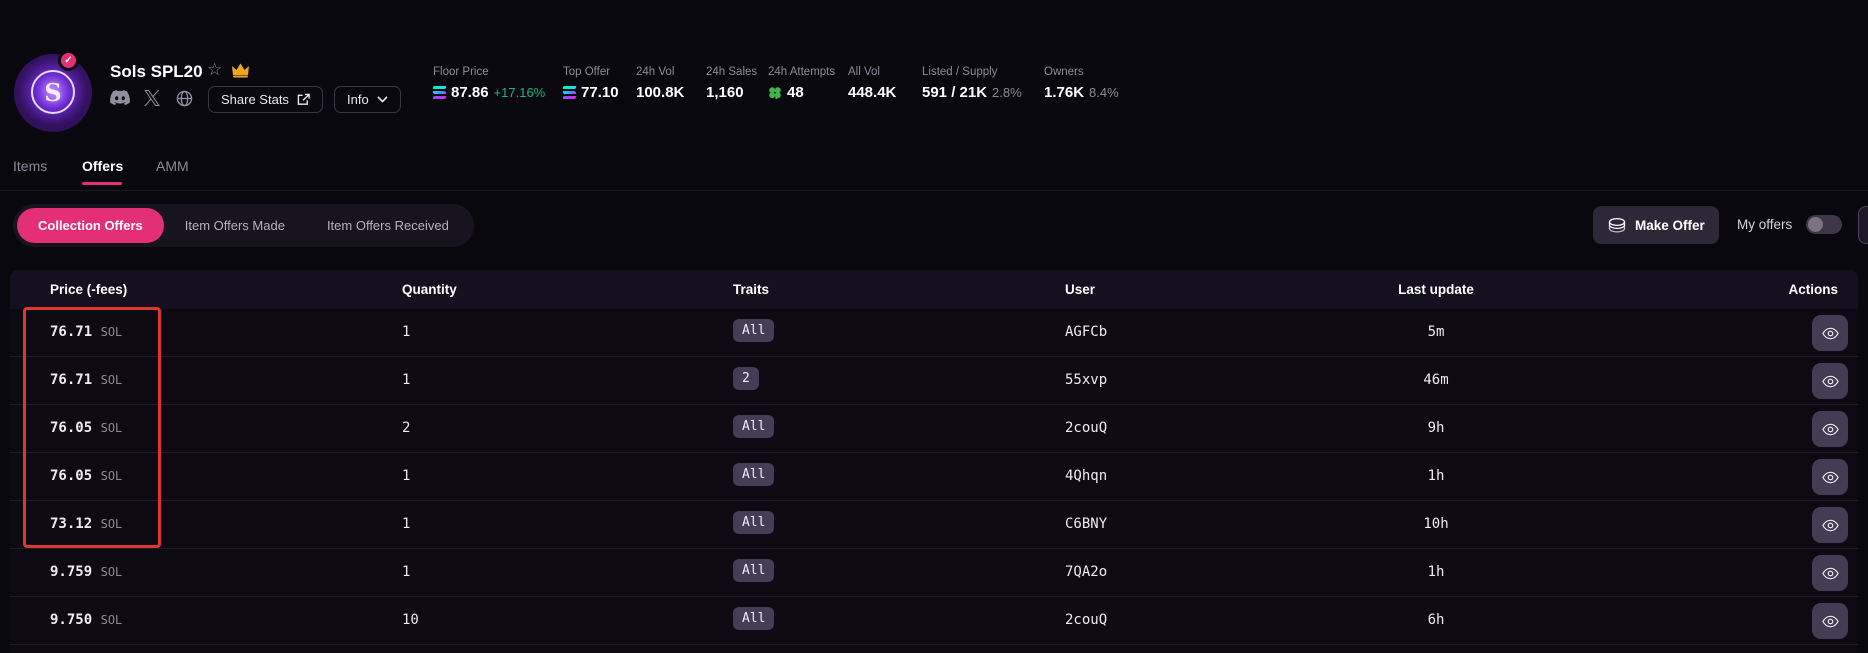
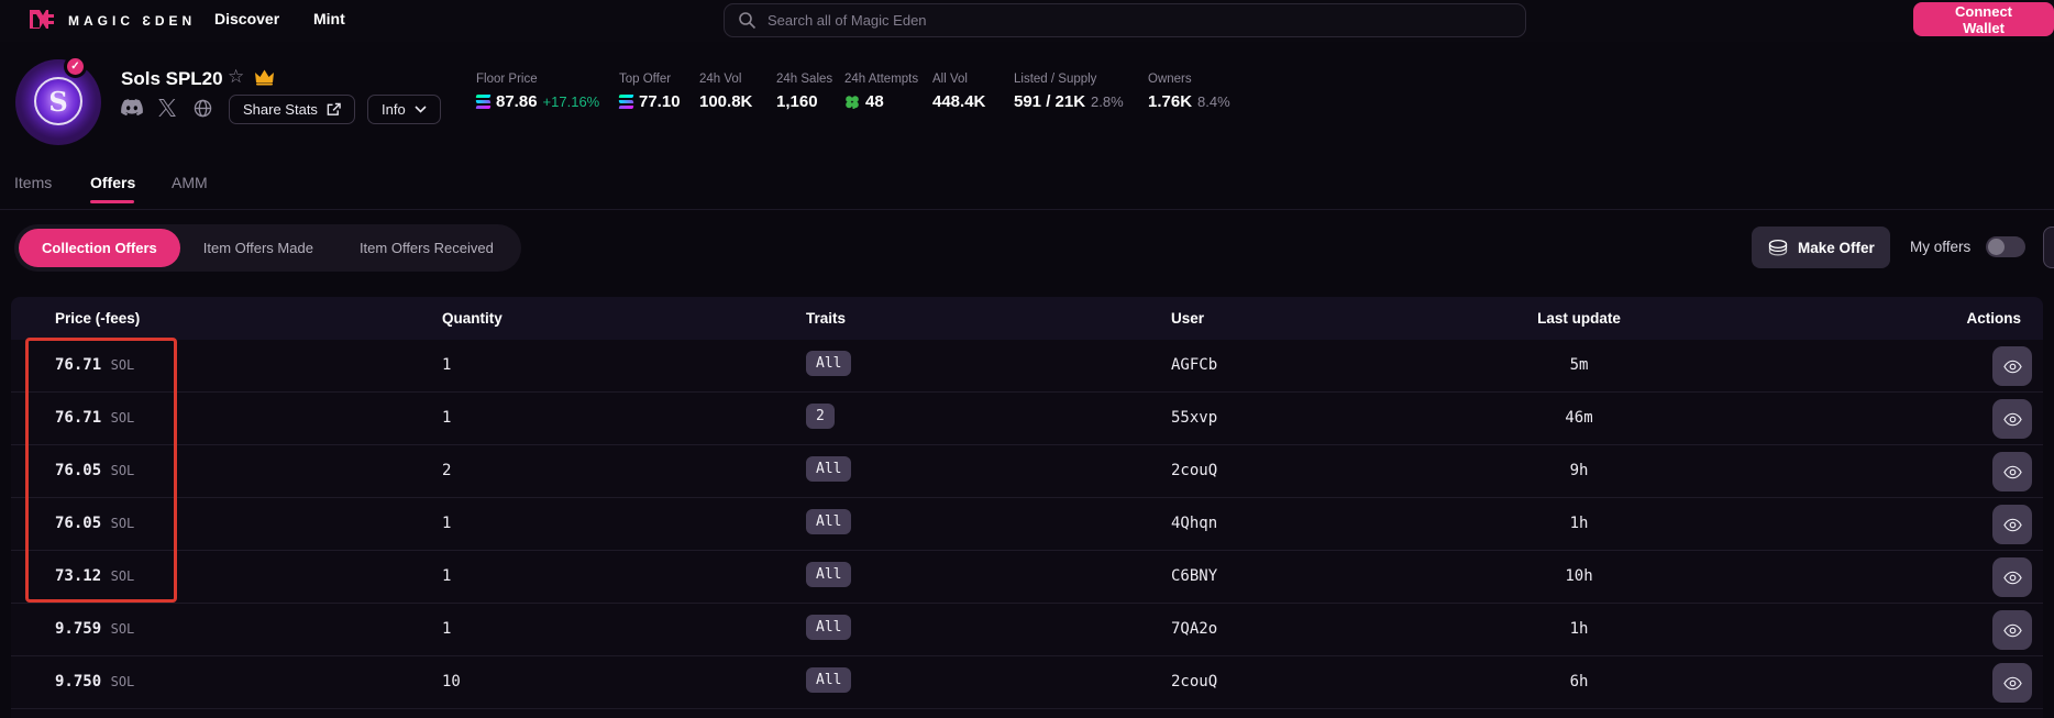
+ MAGIC ƐDEN
+ Discover
+ Mint
+ Search all of Magic Eden
+ Connect Wallet
  S
  ✓
  Sols SPL20
  ☆
  Share Stats
  Info
  Floor Price
  87.86
  +17.16%
  Top Offer
  77.10
  24h Vol
  100.8K
  24h Sales
  1,160
  24h Attempts
  48
  All Vol
  448.4K
  Listed / Supply
  591 / 21K
  2.8%
  Owners
  1.76K
  8.4%
  Items
  Offers
  AMM
  Collection Offers
  Item Offers Made
  Item Offers Received
  Make Offer
  My offers
  Price (-fees)
  Quantity
  Traits
  User
  Last update
  Actions
  76.71 SOL
  1
  All
  AGFCb
  5m
  76.71 SOL
  1
  2
  55xvp
  46m
  76.05 SOL
  2
  All
  2couQ
  9h
  76.05 SOL
  1
  All
  4Qhqn
  1h
  73.12 SOL
  1
  All
  C6BNY
  10h
  9.759 SOL
  1
  All
  7QA2o
  1h
  9.750 SOL
  10
  All
  2couQ
  6h
